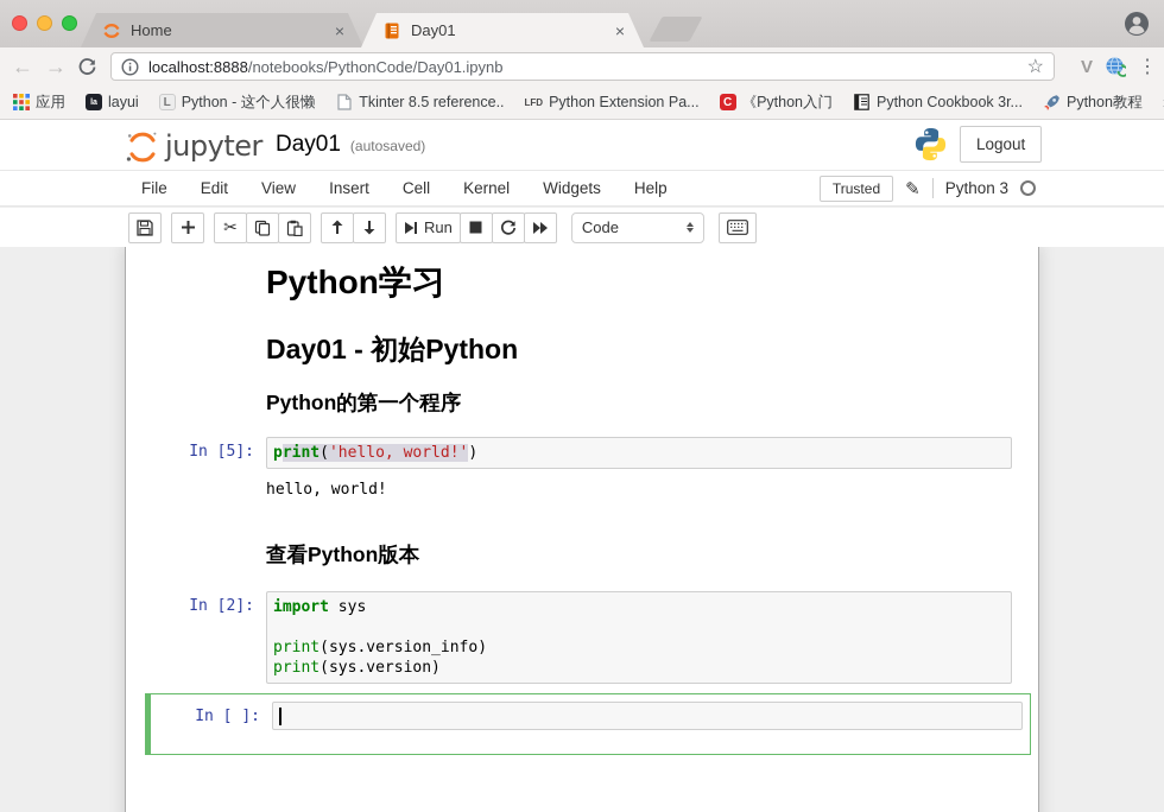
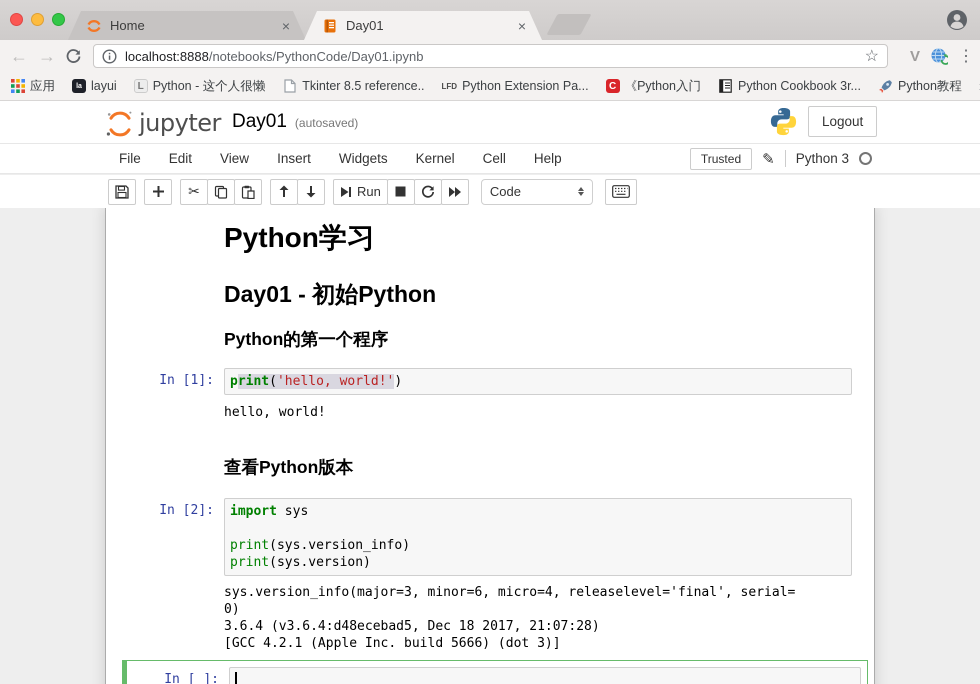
  Home
  ×
  Day01
  ×
  ←
  →
  localhost:8888/notebooks/PythonCode/Day01.ipynb
  ☆
  V
  ⋮
  应用
  layui
  L
  Python - 这个人很懒
  Tkinter 8.5 reference..
  LFD
  Python Extension Pa...
  C
  《Python入门
  Python Cookbook 3r...
  Python教程
  jupyter
  Day01
  (autosaved)
  Logout
  File
  Edit
  View
  Insert
- Cell
+ Widgets
  Kernel
- Widgets
+ Cell
  Help
  Trusted
  ✎
  Python 3
  ✂
  Run
  Code
  Python学习
  Day01 - 初始Python
  Python的第一个程序
- In [5]:
+ In [1]:
  print('hello, world!')
  hello, world!
  查看Python版本
  In [2]:
  import sys
  print(sys.version_info)
  print(sys.version)
+ sys.version_info(major=3, minor=6, micro=4, releaselevel='final', serial=
+ 0)
+ 3.6.4 (v3.6.4:d48ecebad5, Dec 18 2017, 21:07:28)
+ [GCC 4.2.1 (Apple Inc. build 5666) (dot 3)]
  In [ ]:
